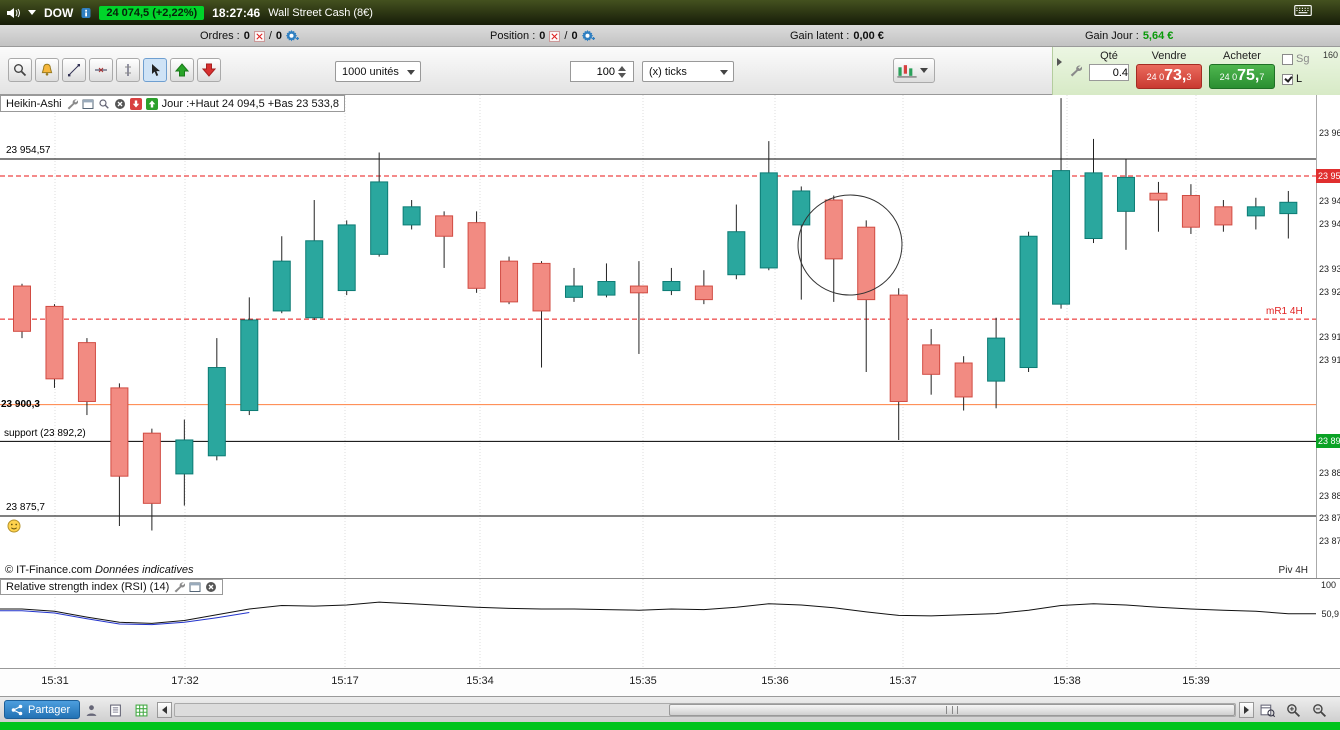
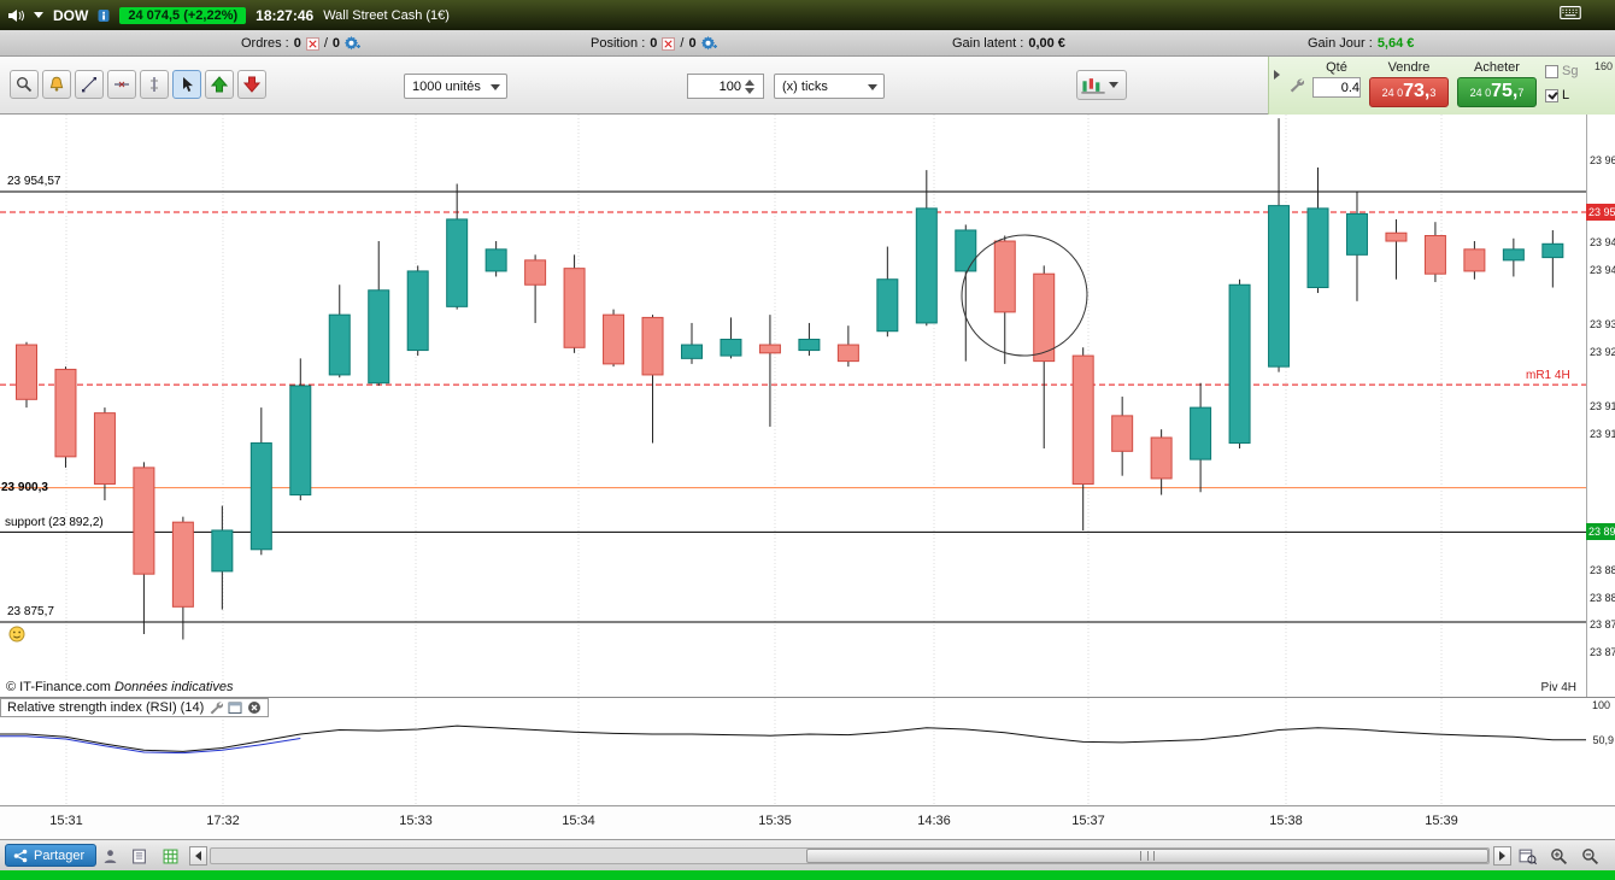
  DOW
  24 074,5 (+2,22%)
  18:27:46
- Wall Street Cash (8€)
+ Wall Street Cash (1€)
  Ordres :
  0
  /
  0
  Position :
  0
  /
  0
  Gain latent :
  0,00 €
  Gain Jour :
  5,64 €
  1000 unités
  100
  (x) ticks
  Qté
  0.4
  Vendre
  24 0
  73,
  3
  Acheter
  24 0
  75,
  7
  Sg
  L
  160
- Heikin-Ashi
- Jour :+Haut 24 094,5 +Bas 23 533,8
  23 954,57
  support (23 892,2)
  23 875,7
  mR1 4H
  23 96
  23 94
  23 94
  23 93
  23 92
  23 91
  23 91
  23 88
  23 88
  23 87
  23 87
  23 900,3
  © IT-Finance.com Données indicatives
  Piv 4H
  Relative strength index (RSI) (14)
  100
  50,9
  15:31
  17:32
- 15:17
+ 15:33
  15:34
  15:35
- 15:36
+ 14:36
  15:37
  15:38
  15:39
  Partager
